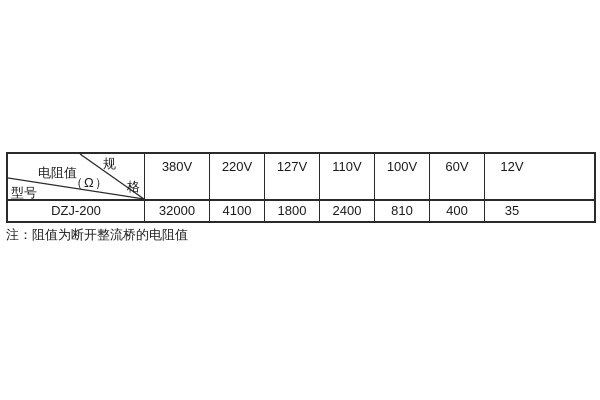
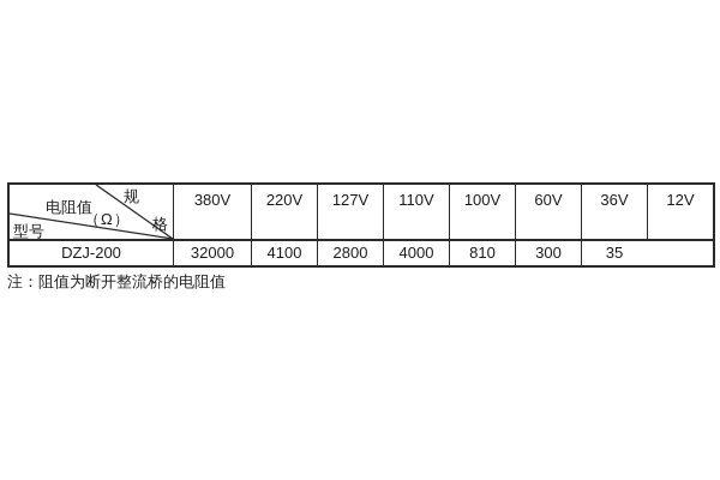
  规
  格
  电阻值
  （Ω）
  型号
  380V
  220V
  127V
  110V
  100V
  60V
+ 36V
  12V
  DZJ-200
  32000
  4100
- 1800
+ 2800
- 2400
+ 4000
  810
- 400
+ 300
  35
  注：阻值为断开整流桥的电阻值
